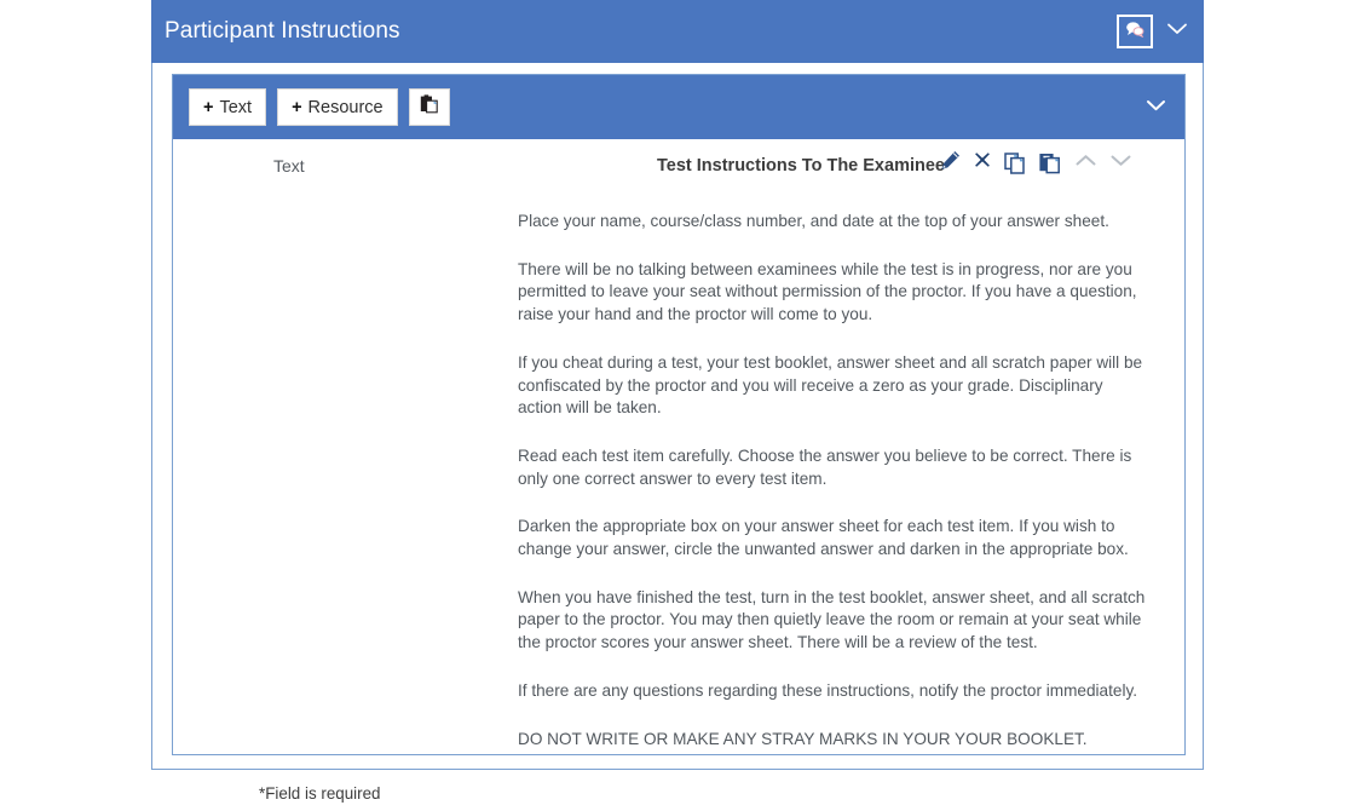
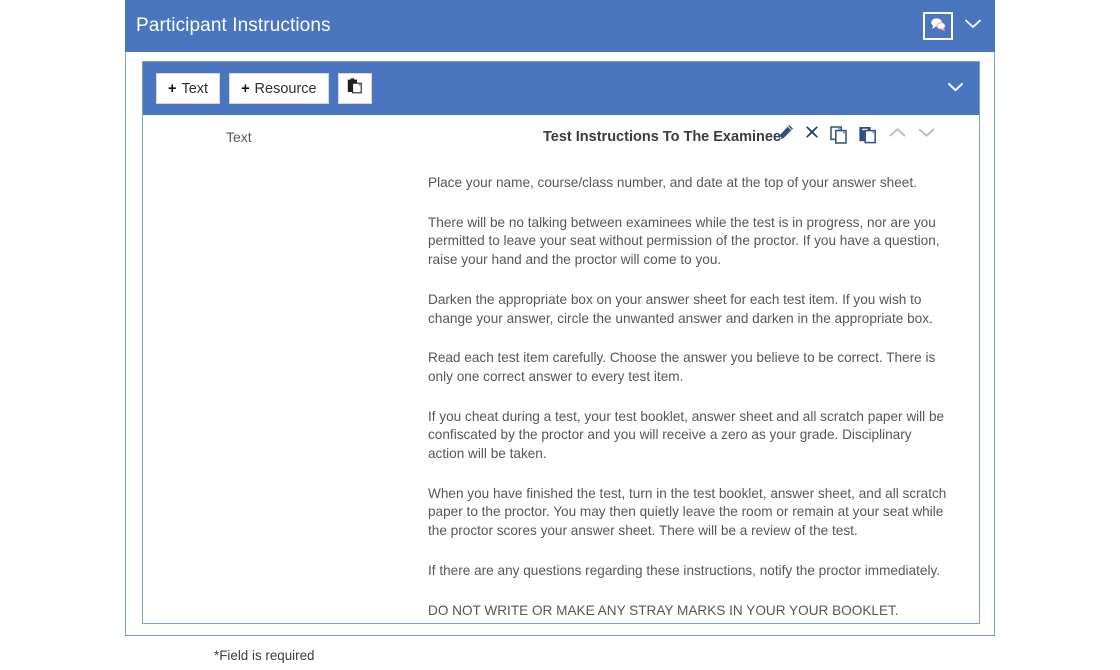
  Participant Instructions
  +
  Text
  +
  Resource
  Text
  Test Instructions To The Examinee
  Place your name, course/class number, and date at the top of your answer sheet.
  There will be no talking between examinees while the test is in progress, nor are you permitted to leave your seat without permission of the proctor. If you have a question, raise your hand and the proctor will come to you.
- If you cheat during a test, your test booklet, answer sheet and all scratch paper will be confiscated by the proctor and you will receive a zero as your grade. Disciplinary action will be taken.
+ Darken the appropriate box on your answer sheet for each test item. If you wish to change your answer, circle the unwanted answer and darken in the appropriate box.
  Read each test item carefully. Choose the answer you believe to be correct. There is only one correct answer to every test item.
- Darken the appropriate box on your answer sheet for each test item. If you wish to change your answer, circle the unwanted answer and darken in the appropriate box.
+ If you cheat during a test, your test booklet, answer sheet and all scratch paper will be confiscated by the proctor and you will receive a zero as your grade. Disciplinary action will be taken.
  When you have finished the test, turn in the test booklet, answer sheet, and all scratch paper to the proctor. You may then quietly leave the room or remain at your seat while the proctor scores your answer sheet. There will be a review of the test.
  If there are any questions regarding these instructions, notify the proctor immediately.
  DO NOT WRITE OR MAKE ANY STRAY MARKS IN YOUR YOUR BOOKLET.
  *Field is required
